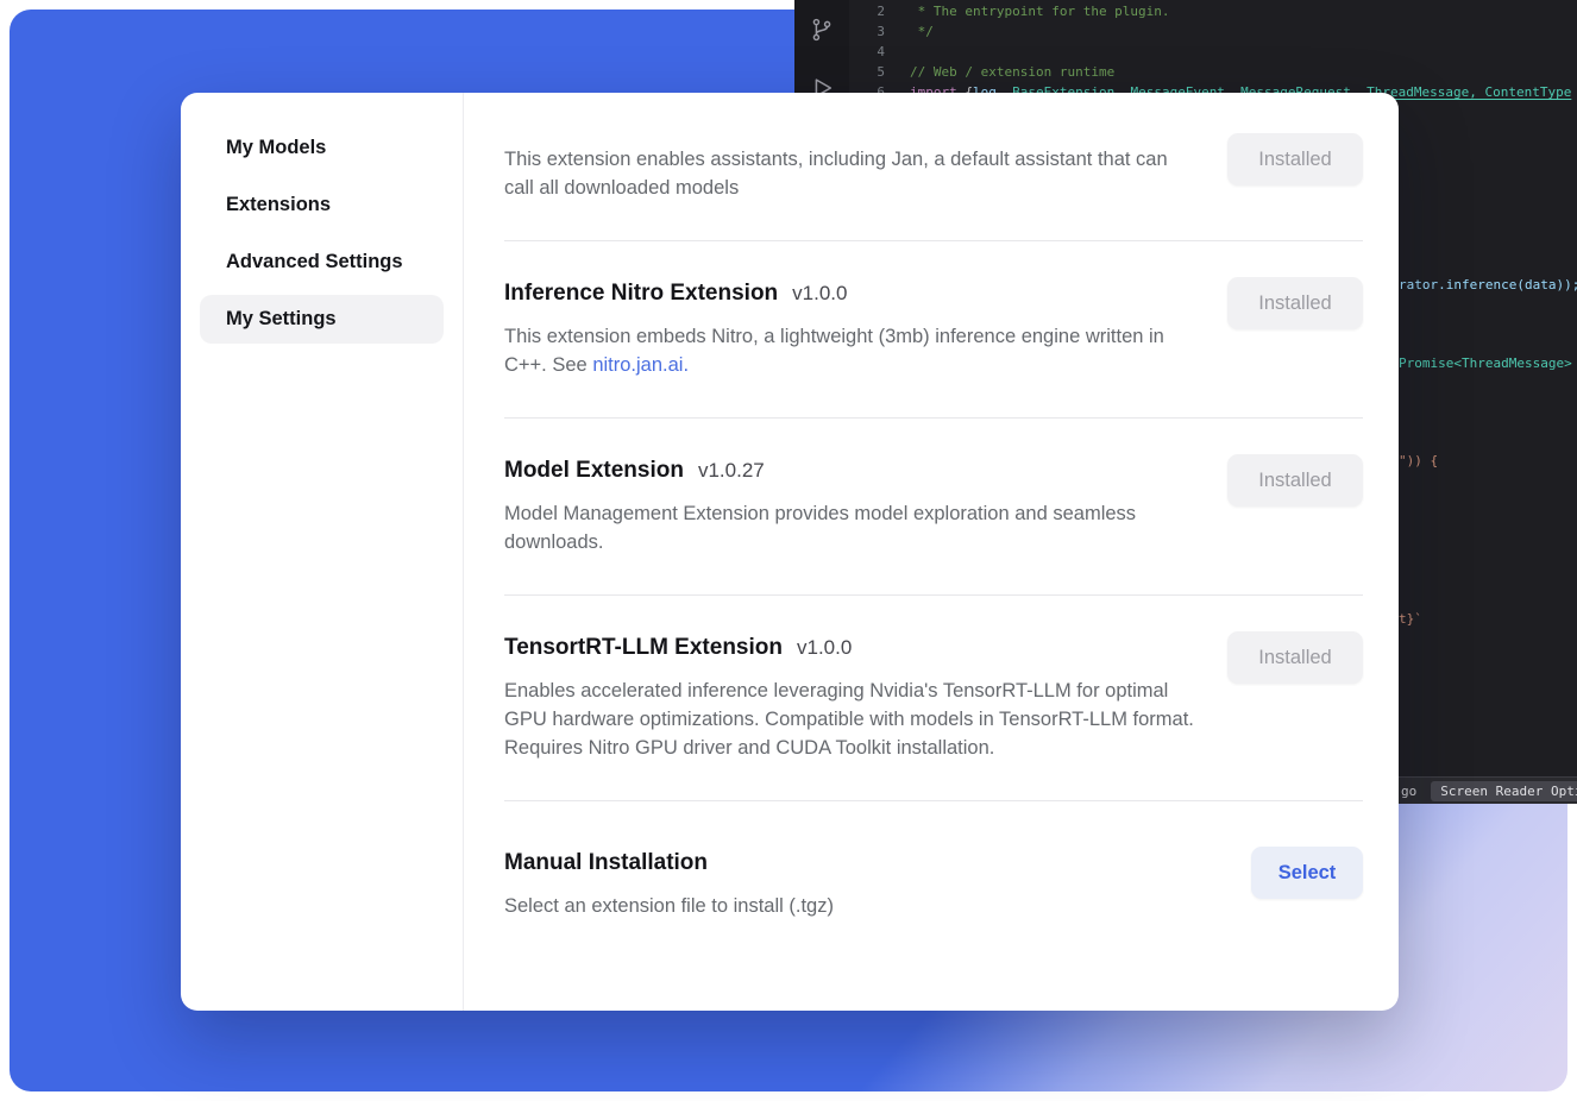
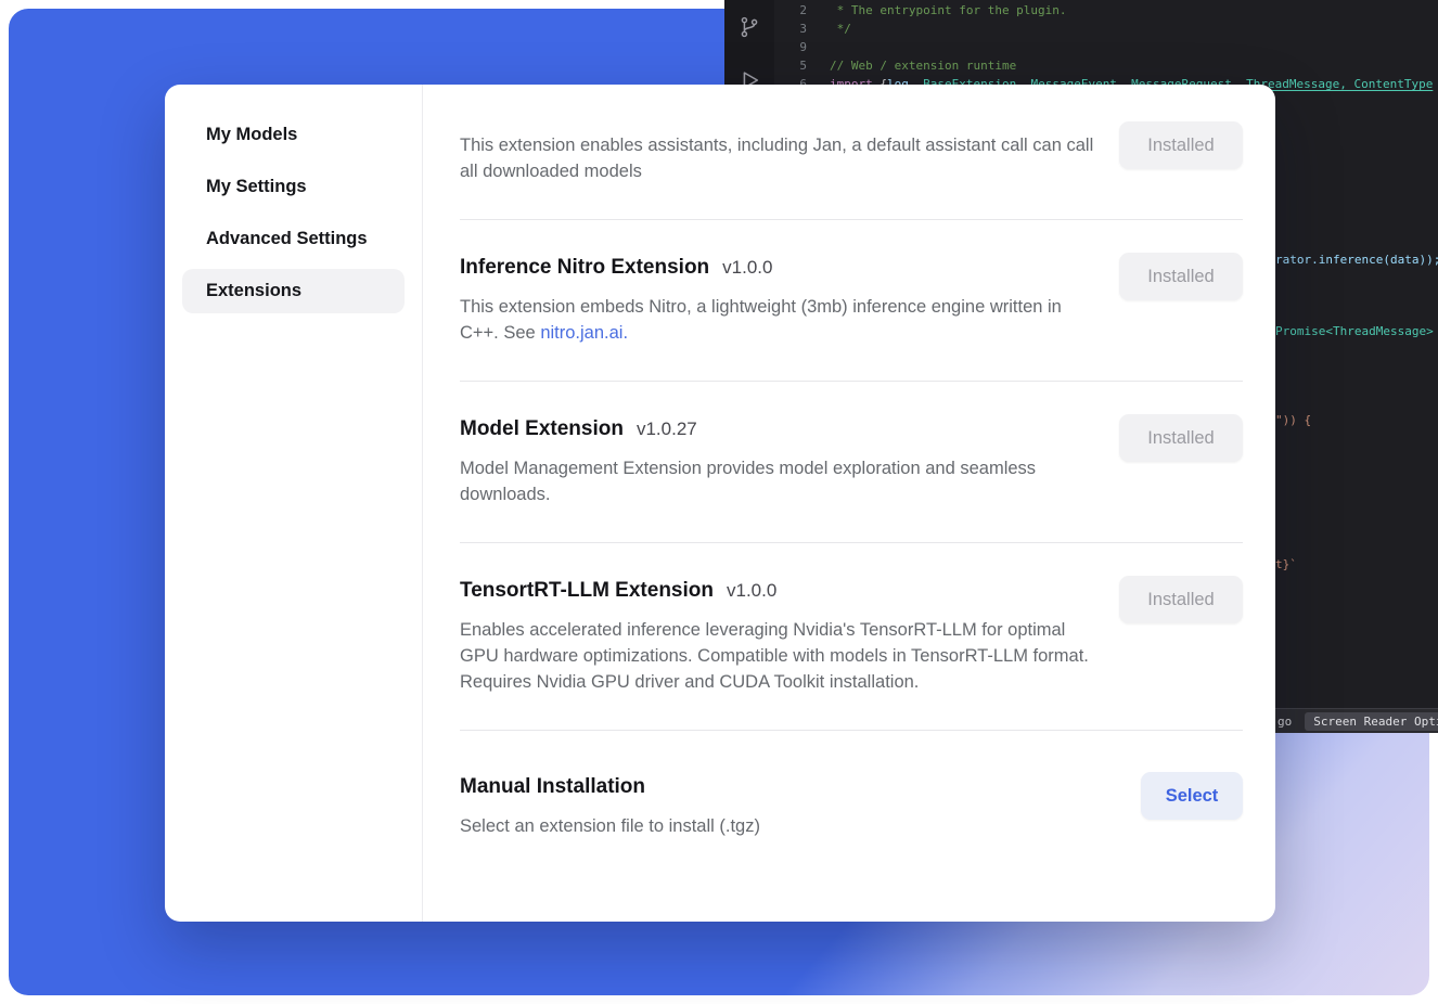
  2
  * The entrypoint for the plugin.
  3
  */
- 4
+ 9
  5
  // Web / extension runtime
  rator.inference(data));
  Promise<ThreadMessage>
  ")) {
  t}`
  go
  Screen Reader Opt
  My Models
- Extensions
+ My Settings
  Advanced Settings
- My Settings
+ Extensions
- This extension enables assistants, including Jan, a default assistant that can call all downloaded models
+ This extension enables assistants, including Jan, a default assistant call can call all downloaded models
  Installed
  Inference Nitro Extension
  v1.0.0
  This extension embeds Nitro, a lightweight (3mb) inference engine written in C++. See nitro.jan.ai.
  Installed
  Model Extension
  v1.0.27
  Model Management Extension provides model exploration and seamless downloads.
  Installed
  TensortRT-LLM Extension
  v1.0.0
- Enables accelerated inference leveraging Nvidia's TensorRT-LLM for optimal GPU hardware optimizations. Compatible with models in TensorRT-LLM format. Requires Nitro GPU driver and CUDA Toolkit installation.
+ Enables accelerated inference leveraging Nvidia's TensorRT-LLM for optimal GPU hardware optimizations. Compatible with models in TensorRT-LLM format. Requires Nvidia GPU driver and CUDA Toolkit installation.
  Installed
  Manual Installation
  Select an extension file to install (.tgz)
  Select
